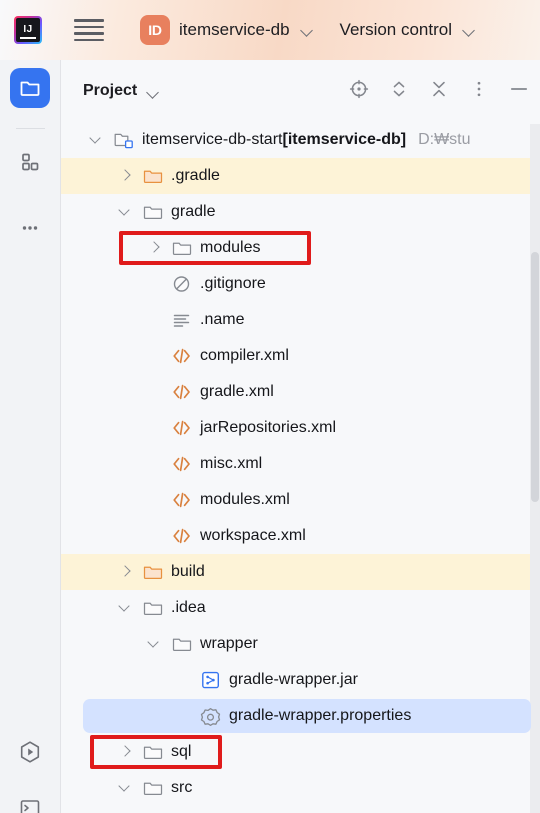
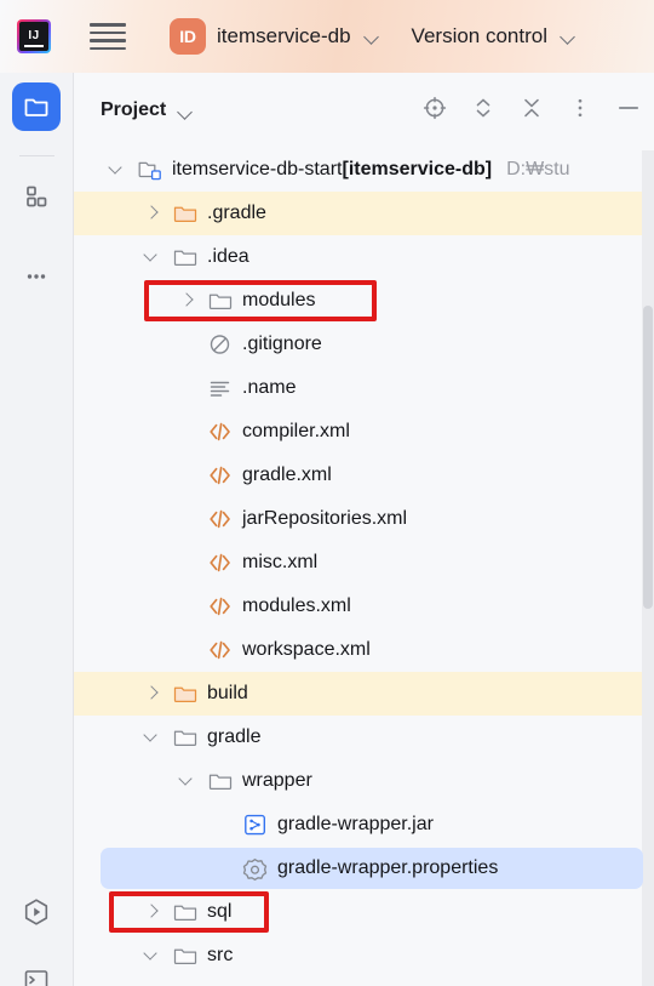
  IJ
  ID
  itemservice-db
  Version control
  Project
  itemservice-db-start
  [itemservice-db]
  D:₩stu
  .gradle
- gradle
+ .idea
  modules
  .gitignore
  .name
  compiler.xml
  gradle.xml
  jarRepositories.xml
  misc.xml
  modules.xml
  workspace.xml
  build
- .idea
+ gradle
  wrapper
  gradle-wrapper.jar
  gradle-wrapper.properties
  sql
  src
